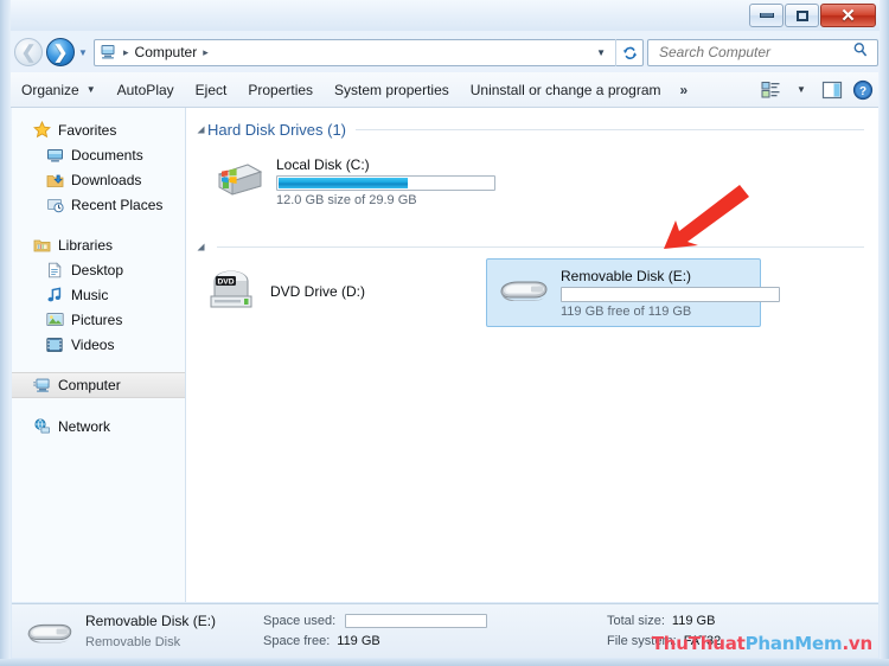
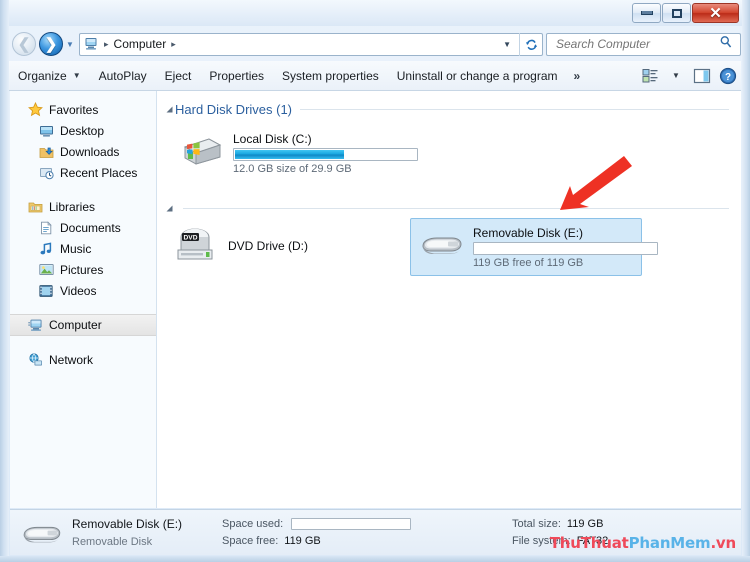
  ✕
  ❮
  ❯
  ▼
  ▸
  Computer
  ▸
  ▼
  Search Computer
  Organize
  ▼
  AutoPlay
  Eject
  Properties
  System properties
  Uninstall or change a program
  »
  ▼
  ?
  Favorites
- Documents
+ Desktop
  Downloads
  Recent Places
  Libraries
- Desktop
+ Documents
  Music
  Pictures
  Videos
  Computer
  Network
  Hard Disk Drives (1)
  Local Disk (C:)
  12.0 GB size of 29.9 GB
  DVD Drive (D:)
  Removable Disk (E:)
  119 GB free of 119 GB
  Removable Disk (E:)
  Removable Disk
  Space used:
  Space free:
  119 GB
  Total size:
  119 GB
  File system:
  FAT32
  ThuThuatPhanMem.vn
